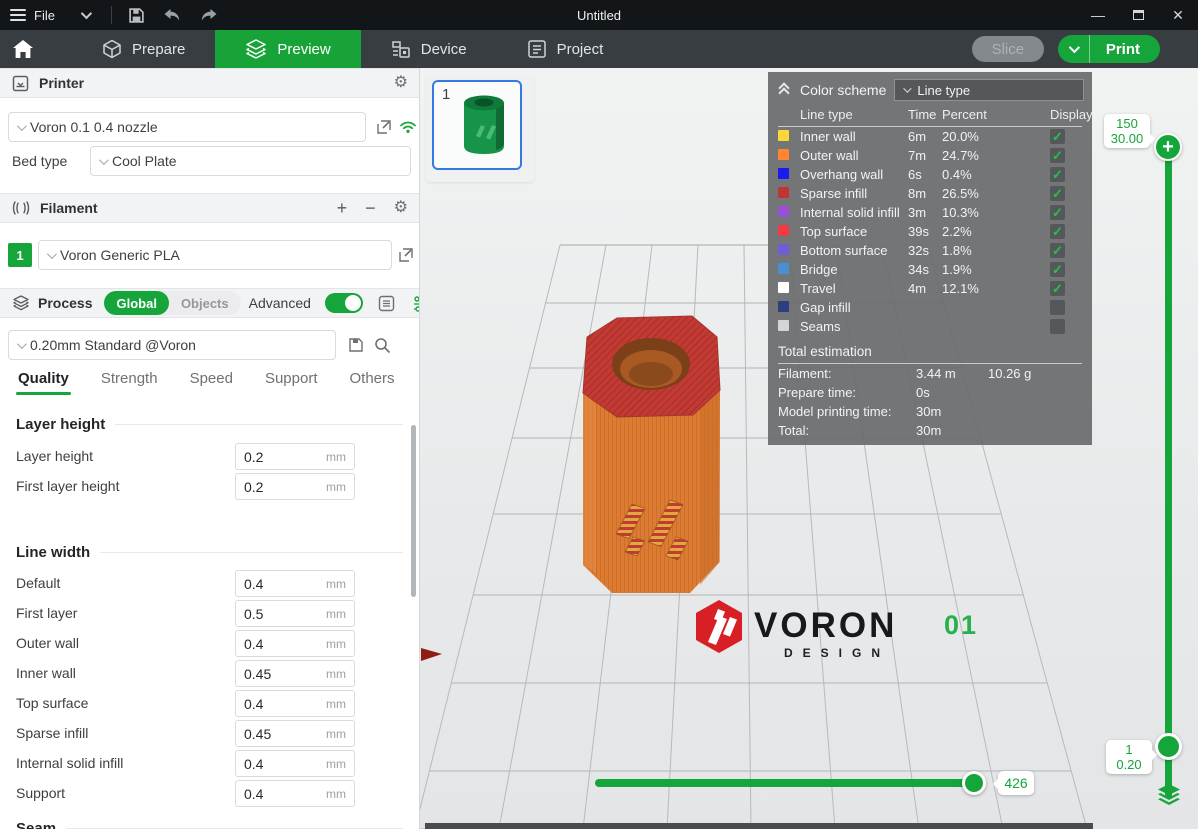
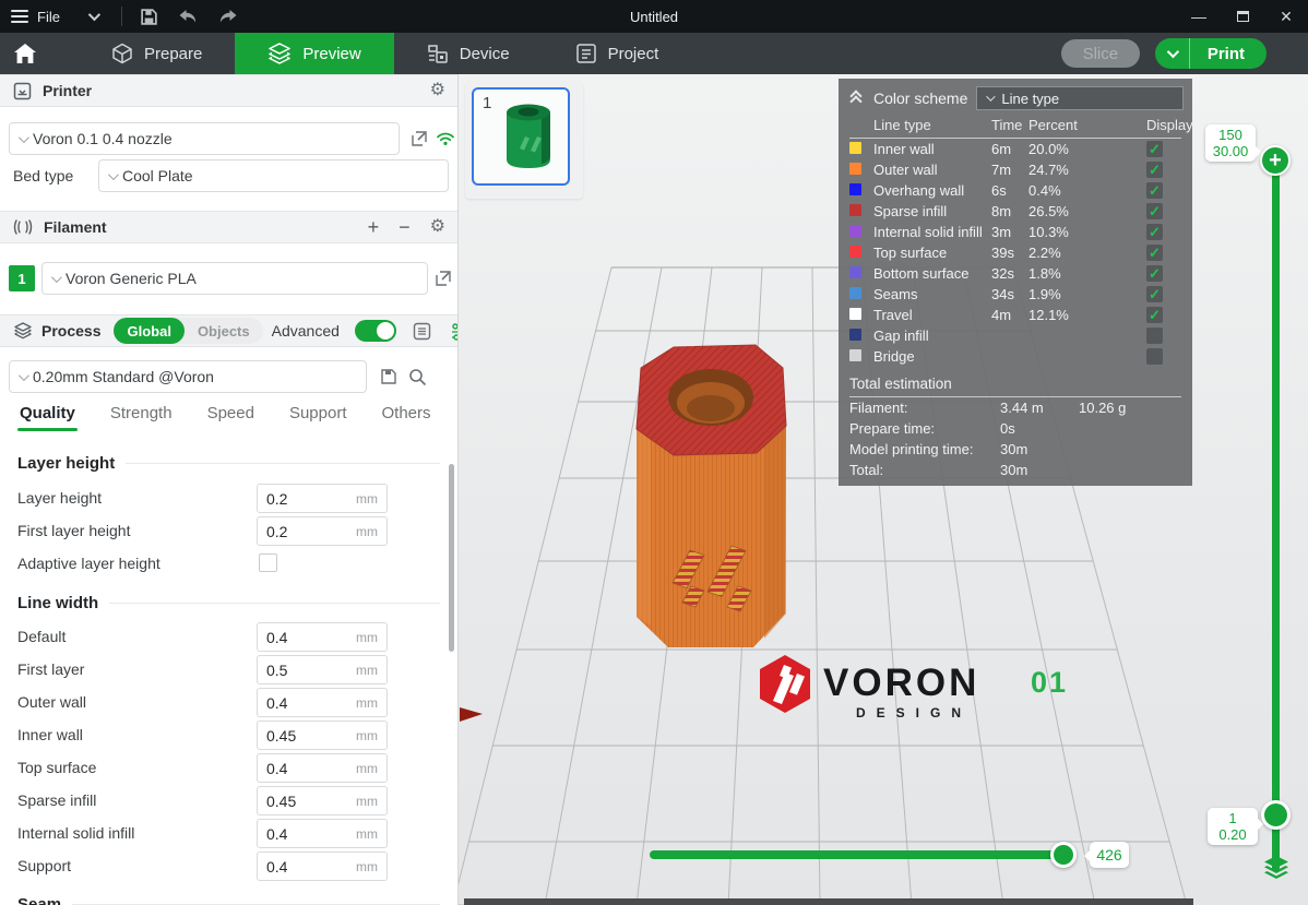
  File
  Untitled
  —
  ✕
  Prepare
  Preview
  Device
  Project
  Slice
  Print
  Printer
  ⚙
  Voron 0.1 0.4 nozzle
  Bed type
  Cool Plate
  Filament
  +
  −
  ⚙
  1
  Voron Generic PLA
  Process
  Global
  Objects
  Advanced
  0.20mm Standard @Voron
  Quality
  Strength
  Speed
  Support
  Others
  Layer height
  Layer height
  0.2
  mm
  First layer height
  0.2
  mm
+ Adaptive layer height
  Line width
  Default
  0.4
  mm
  First layer
  0.5
  mm
  Outer wall
  0.4
  mm
  Inner wall
  0.45
  mm
  Top surface
  0.4
  mm
  Sparse infill
  0.45
  mm
  Internal solid infill
  0.4
  mm
  Support
  0.4
  mm
  VORON
  DESIGN
  01
  1
  426
  Color scheme
  Line type
  Line type
  Time
  Percent
  Display
  Inner wall
  6m
  20.0%
  ✓
  Outer wall
  7m
  24.7%
  ✓
  Overhang wall
  6s
  0.4%
  ✓
  Sparse infill
  8m
  26.5%
  ✓
  Internal solid infill
  3m
  10.3%
  ✓
  Top surface
  39s
  2.2%
  ✓
  Bottom surface
  32s
  1.8%
  ✓
- Bridge
+ Seams
  34s
  1.9%
  ✓
  Travel
  4m
  12.1%
  ✓
  Gap infill
  ✓
- Seams
+ Bridge
  ✓
  Total estimation
  Filament:
  3.44 m
  10.26 g
  Prepare time:
  0s
  Model printing time:
  30m
  Total:
  30m
  150
  30.00
  +
  1
  0.20
